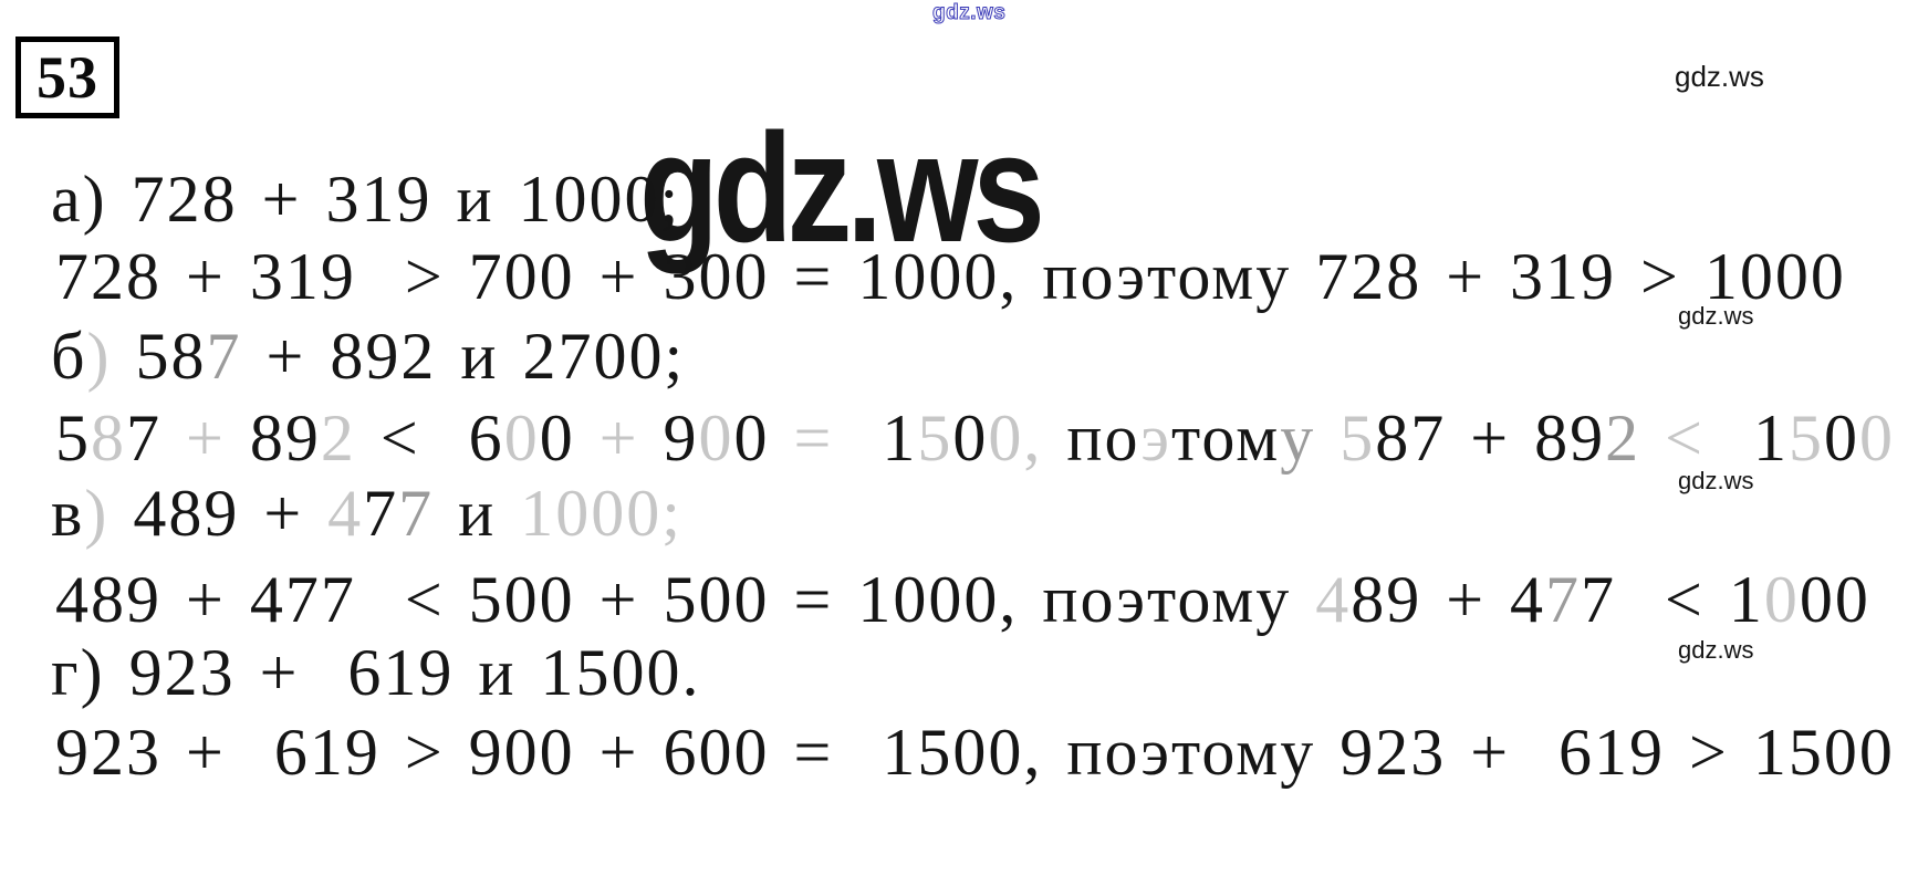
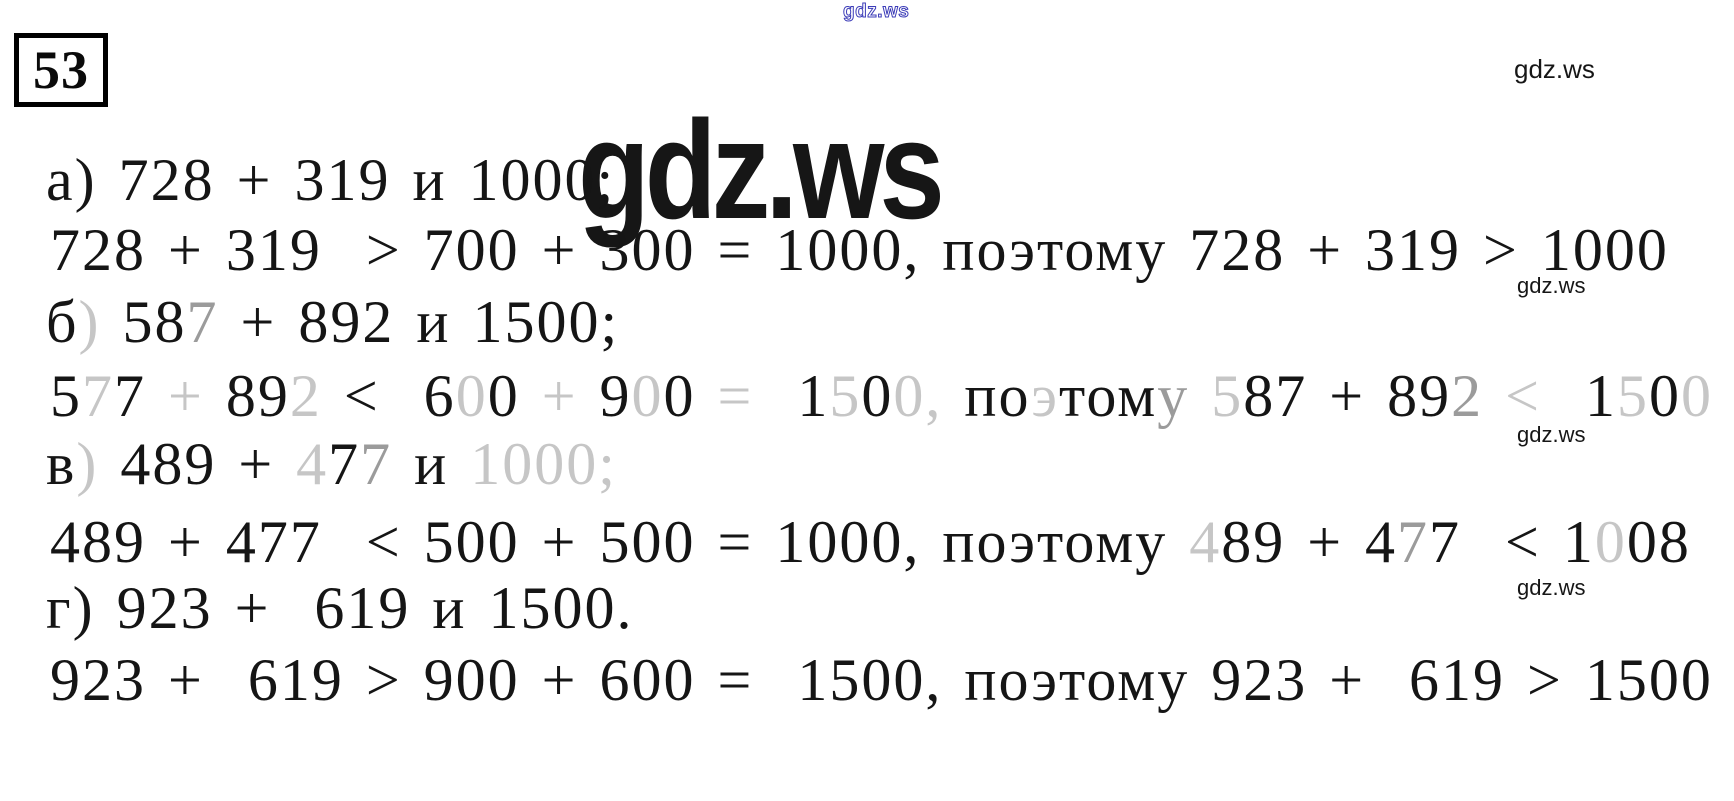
  gdz.ws
  gdz.ws
  53
  gdz.ws
  gdz.ws
  gdz.ws
  gdz.ws
  а) 728 + 319 и 1000;
  728 + 319 > 700 + 300 = 1000, поэтому 728 + 319 > 1000
- б) 587 + 892 и 2700;
+ б) 587 + 892 и 1500;
- 587 + 892 < 600 + 900 = 1500, поэтому 587 + 892 < 1500
+ 577 + 892 < 600 + 900 = 1500, поэтому 587 + 892 < 1500
  в) 489 + 477 и 1000;
- 489 + 477 < 500 + 500 = 1000, поэтому 489 + 477 < 1000
+ 489 + 477 < 500 + 500 = 1000, поэтому 489 + 477 < 1008
  г) 923 + 619 и 1500.
  923 + 619 > 900 + 600 = 1500, поэтому 923 + 619 > 1500
